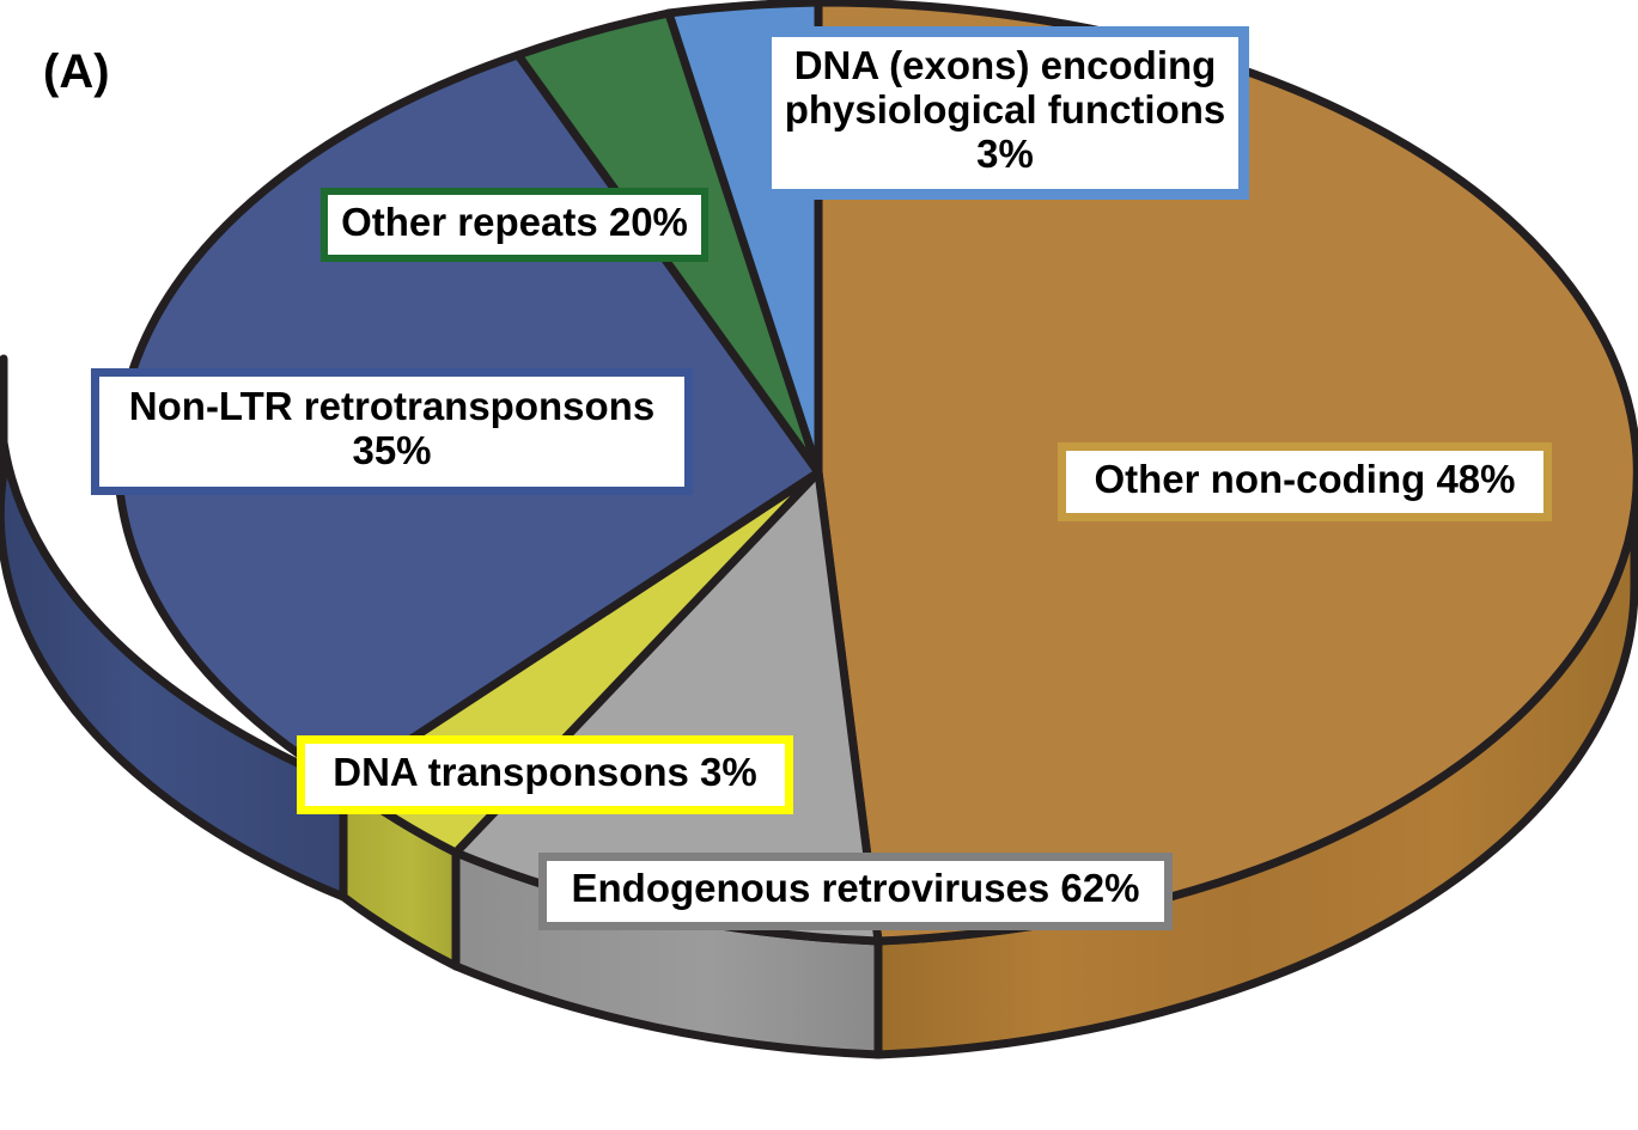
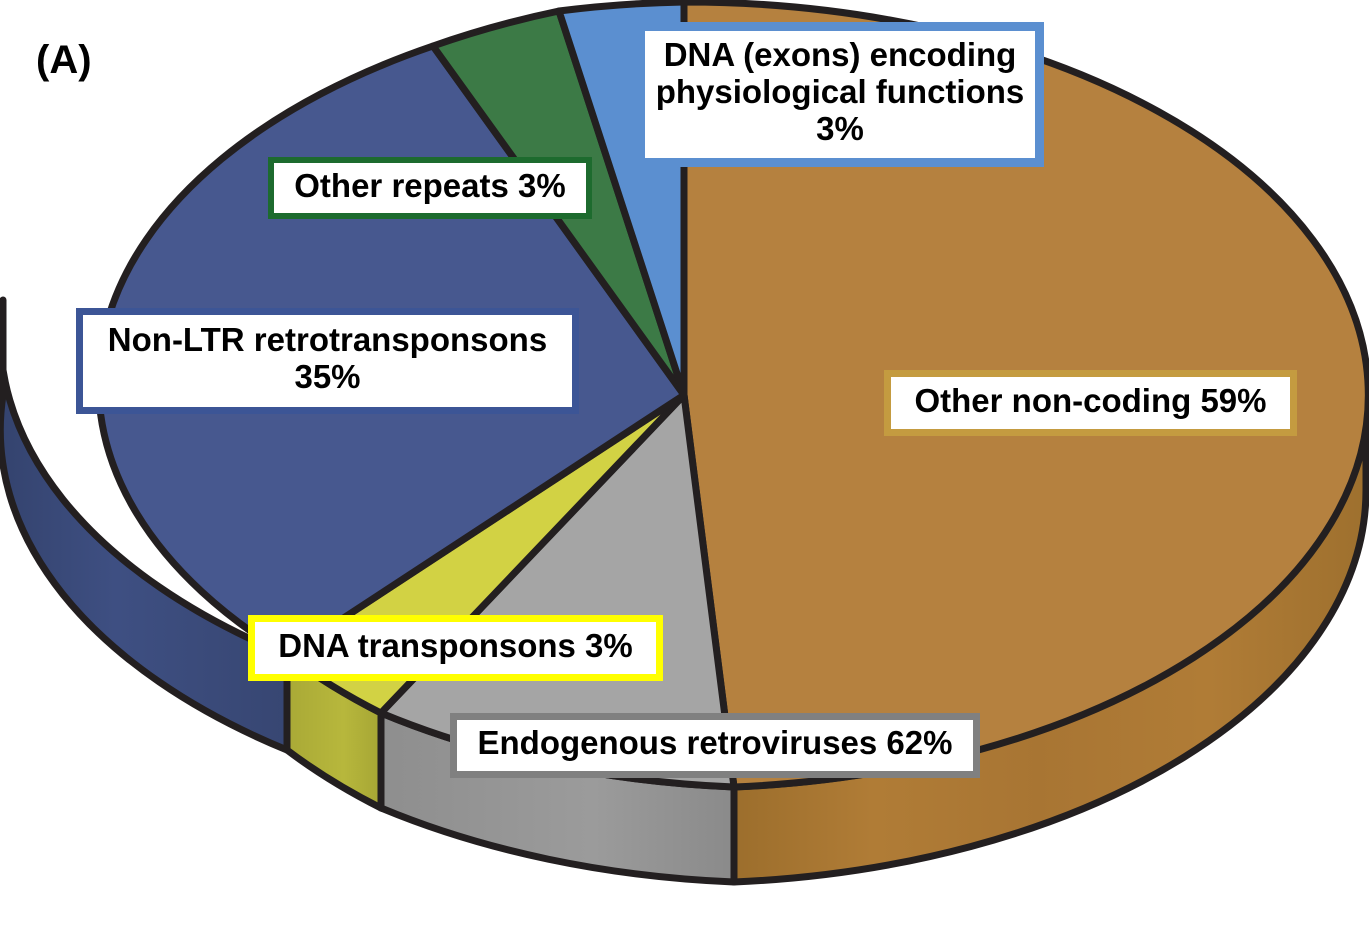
  (A)
  DNA (exons) encoding
  physiological functions
  3%
- Other repeats 20%
+ Other repeats 3%
  Non-LTR retrotransponsons
  35%
- Other non-coding 48%
+ Other non-coding 59%
  DNA transponsons 3%
  Endogenous retroviruses 62%
